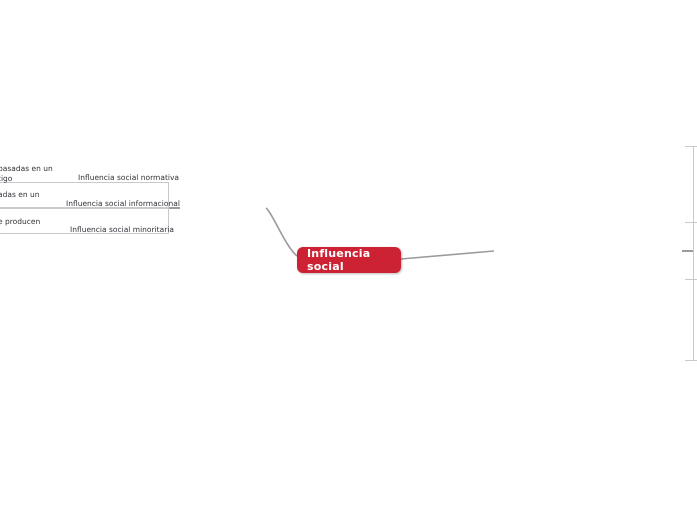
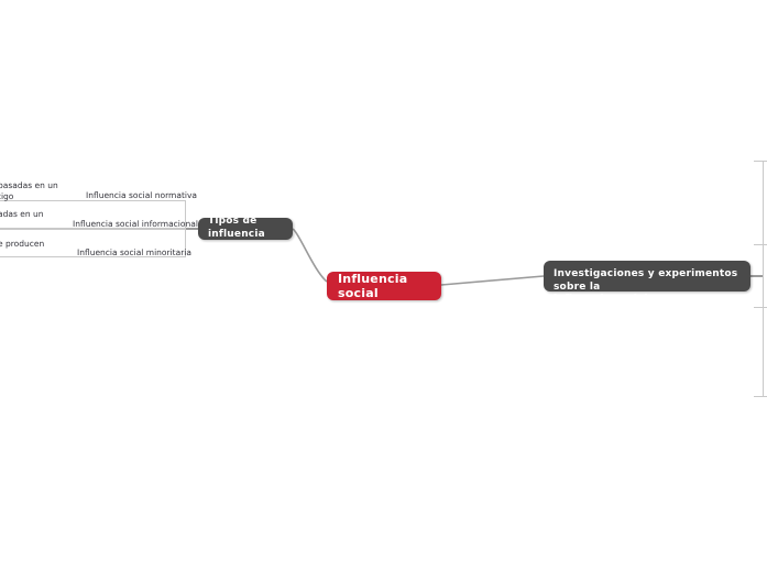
  basadas en un
  igo
  Influencia social normativa
  adas en un
  Influencia social informacional
  e producen
  Influencia social minoritaria
+ Tipos de influencia
+ Investigaciones y experimentos sobre la
  Influencia social
